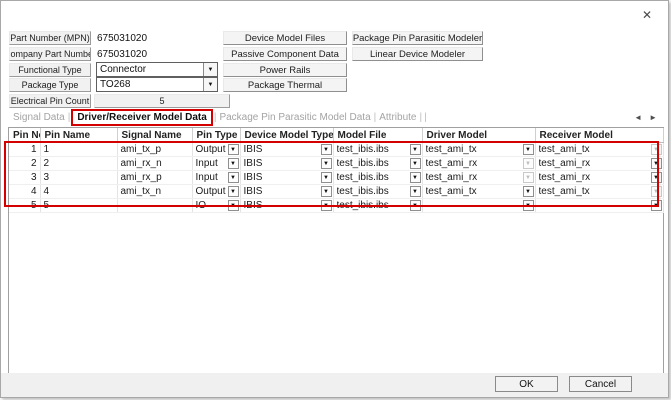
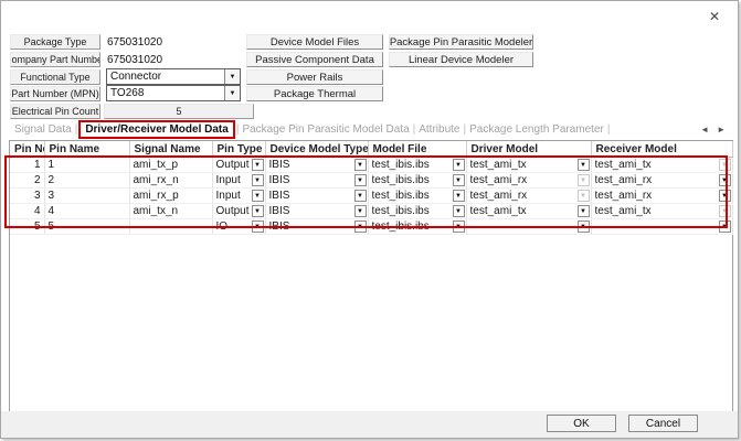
  ✕
- Part Number (MPN)
+ Package Type
  675031020
  ompany Part Numbe
  675031020
  Functional Type
  Connector
- Package Type
+ Part Number (MPN)
  TO268
  Electrical Pin Count
  5
  Device Model Files
  Passive Component Data
  Power Rails
  Package Thermal
  Package Pin Parasitic Modeler
  Linear Device Modeler
  Signal Data
  |
  Driver/Receiver Model Data
  |
  Package Pin Parasitic Model Data
  |
  Attribute
  |
+ Package Length Parameter
  |
  ◄
  ►
  Pin N	Pin Name	Signal Name	Pin Type	Device Model Type	Model File	Driver Model	Receiver Model
  1	1	ami_tx_p	Output	IBIS	test_ibis.ibs	test_ami_tx	test_ami_tx
  2	2	ami_rx_n	Input	IBIS	test_ibis.ibs	test_ami_rx	test_ami_rx
  3	3	ami_rx_p	Input	IBIS	test_ibis.ibs	test_ami_rx	test_ami_rx
  4	4	ami_tx_n	Output	IBIS	test_ibis.ibs	test_ami_tx	test_ami_tx
  5	5		IO	IBIS	test_ibis.ibs
  OK
  Cancel
